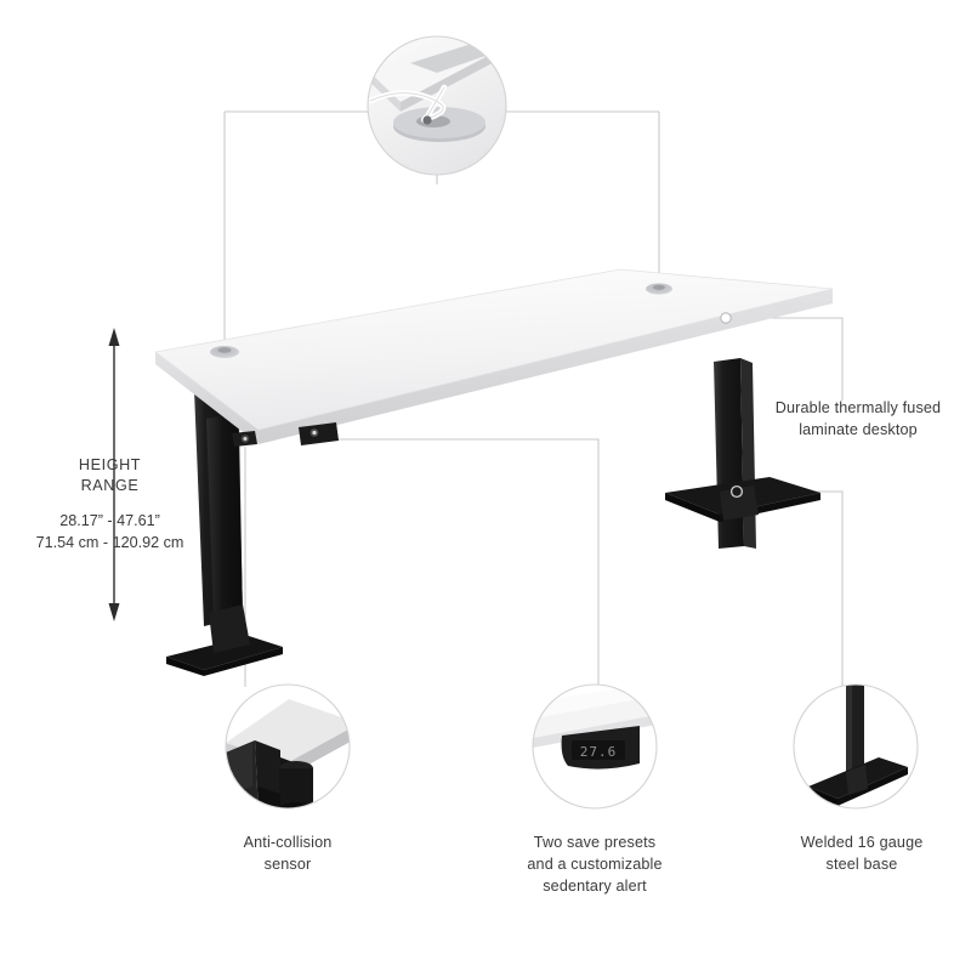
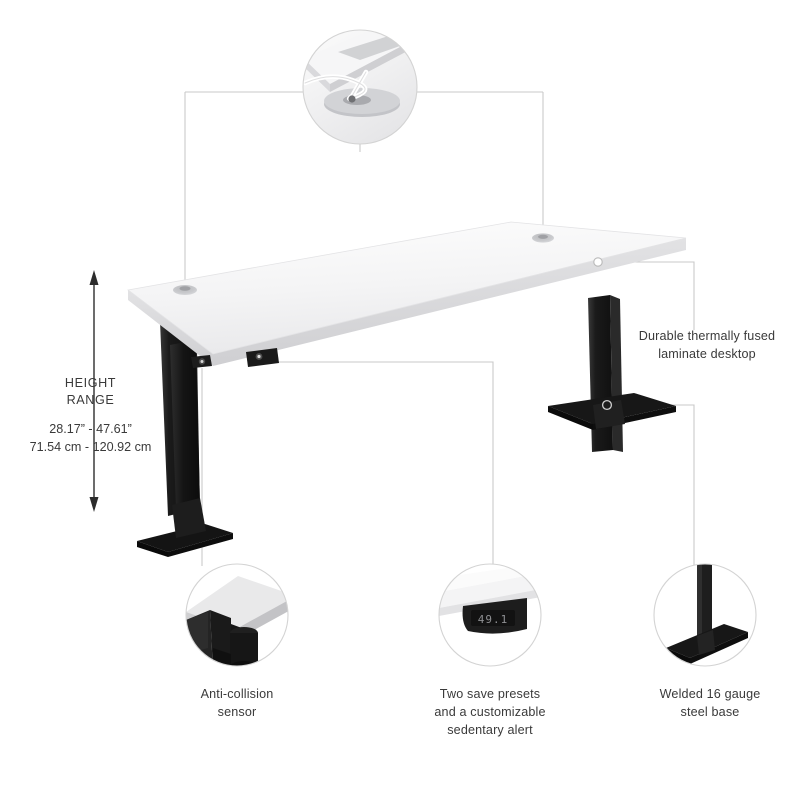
- 27.6
+ 49.1
  HEIGHT
  RANGE
  28.17” - 47.61”
  71.54 cm - 120.92 cm
  Durable thermally fused
  laminate desktop
  Anti-collision
  sensor
  Two save presets
  and a customizable
  sedentary alert
  Welded 16 gauge
  steel base
